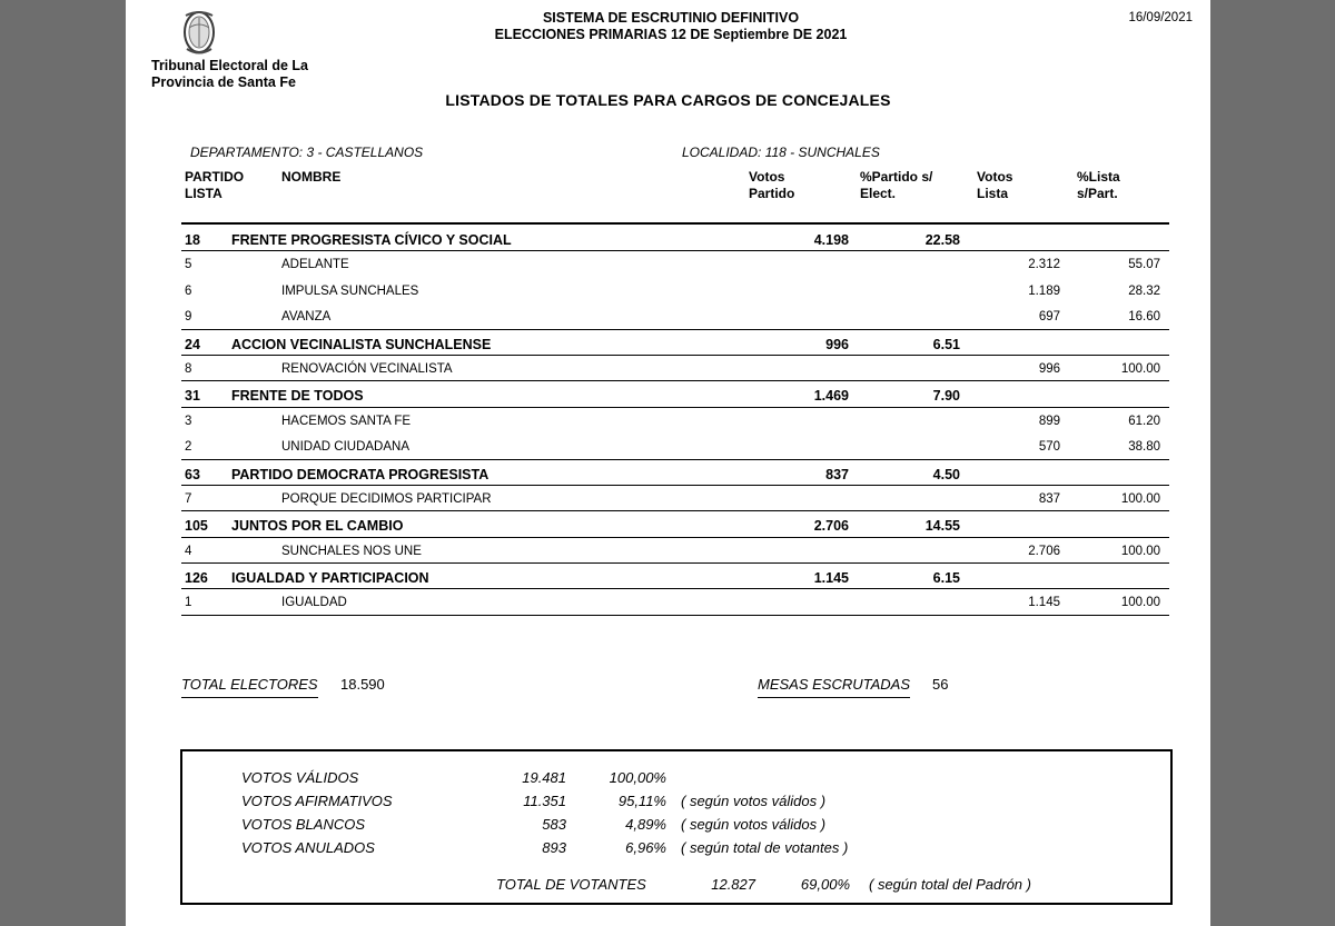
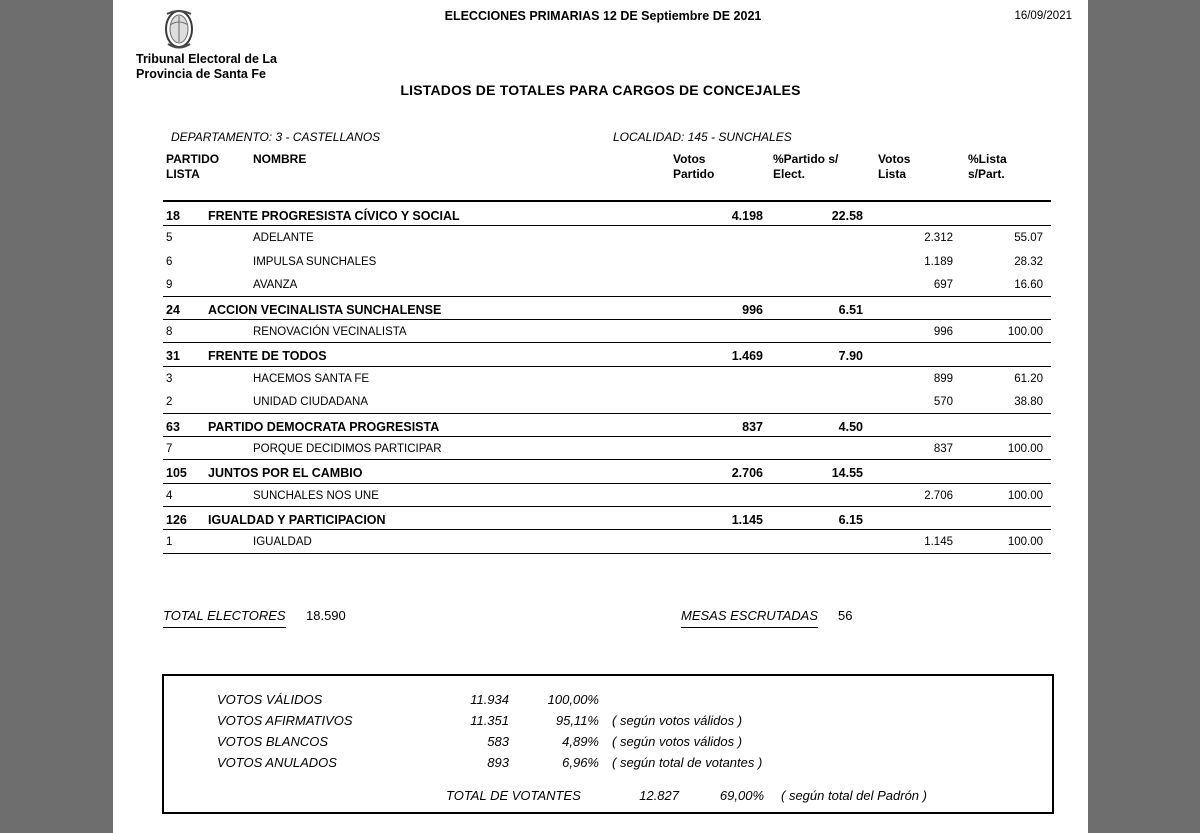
  Tribunal Electoral de La
  Provincia de Santa Fe
- SISTEMA DE ESCRUTINIO DEFINITIVO
  ELECCIONES PRIMARIAS 12 DE Septiembre DE 2021
  16/09/2021
  LISTADOS DE TOTALES PARA CARGOS DE CONCEJALES
  DEPARTAMENTO: 3 - CASTELLANOS
- LOCALIDAD: 118 - SUNCHALES
+ LOCALIDAD: 145 - SUNCHALES
  PARTIDO
  LISTA
  NOMBRE
  Votos
  Partido
  %Partido s/
  Elect.
  Votos
  Lista
  %Lista
  s/Part.
  18
  FRENTE PROGRESISTA CÍVICO Y SOCIAL
  4.198
  22.58
  5
  ADELANTE
  2.312
  55.07
  6
  IMPULSA SUNCHALES
  1.189
  28.32
  9
  AVANZA
  697
  16.60
  24
  ACCION VECINALISTA SUNCHALENSE
  996
  6.51
  8
  RENOVACIÓN VECINALISTA
  996
  100.00
  31
  FRENTE DE TODOS
  1.469
  7.90
  3
  HACEMOS SANTA FE
  899
  61.20
  2
  UNIDAD CIUDADANA
  570
  38.80
  63
  PARTIDO DEMOCRATA PROGRESISTA
  837
  4.50
  7
  PORQUE DECIDIMOS PARTICIPAR
  837
  100.00
  105
  JUNTOS POR EL CAMBIO
  2.706
  14.55
  4
  SUNCHALES NOS UNE
  2.706
  100.00
  126
  IGUALDAD Y PARTICIPACION
  1.145
  6.15
  1
  IGUALDAD
  1.145
  100.00
  TOTAL ELECTORES
  18.590
  MESAS ESCRUTADAS
  56
  VOTOS VÁLIDOS
- 19.481
+ 11.934
  100,00%
  VOTOS AFIRMATIVOS
  11.351
  95,11%
  ( según votos válidos )
  VOTOS BLANCOS
  583
  4,89%
  ( según votos válidos )
  VOTOS ANULADOS
  893
  6,96%
  ( según total de votantes )
  TOTAL DE VOTANTES
  12.827
  69,00%
  ( según total del Padrón )
